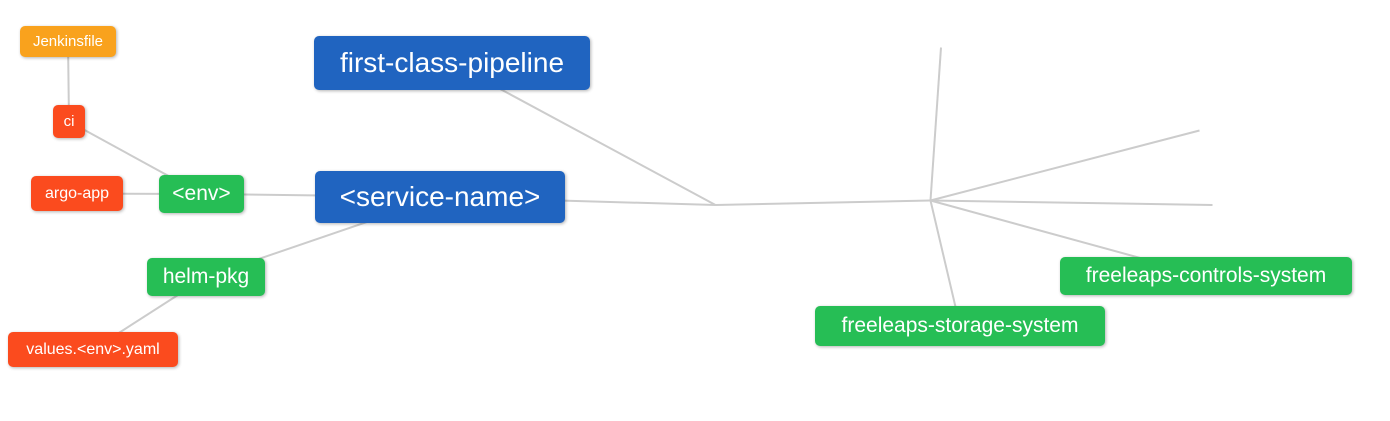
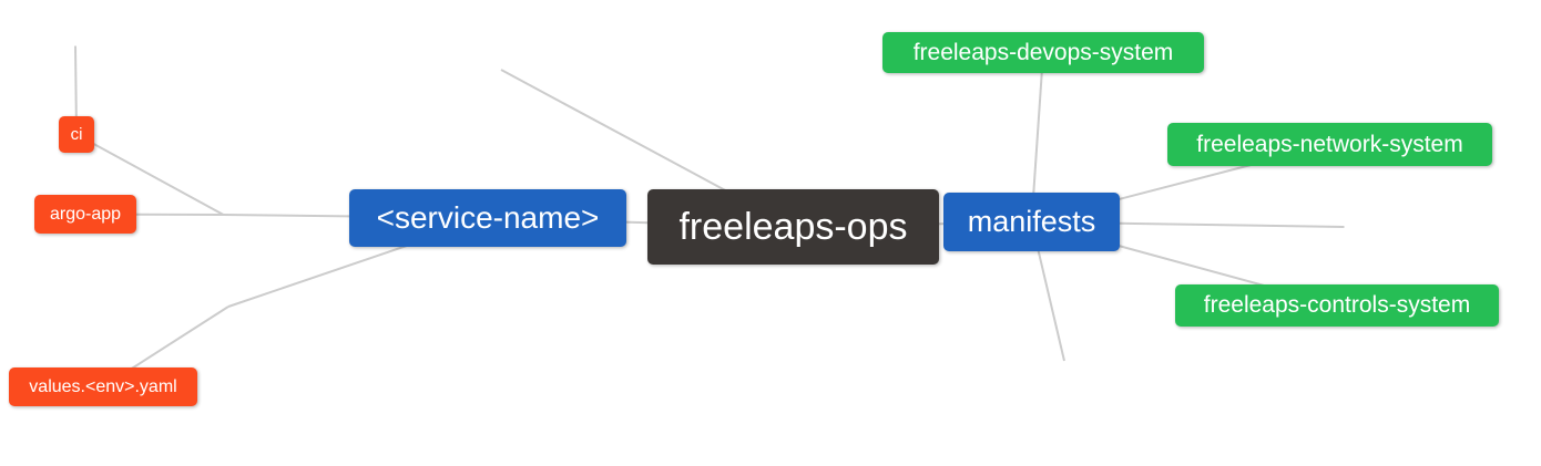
- Jenkinsfile
  ci
  argo-app
- <env>
- helm-pkg
  values.<env>.yaml
- first-class-pipeline
  <service-name>
+ freeleaps-ops
+ manifests
+ freeleaps-devops-system
+ freeleaps-network-system
  freeleaps-controls-system
- freeleaps-storage-system
